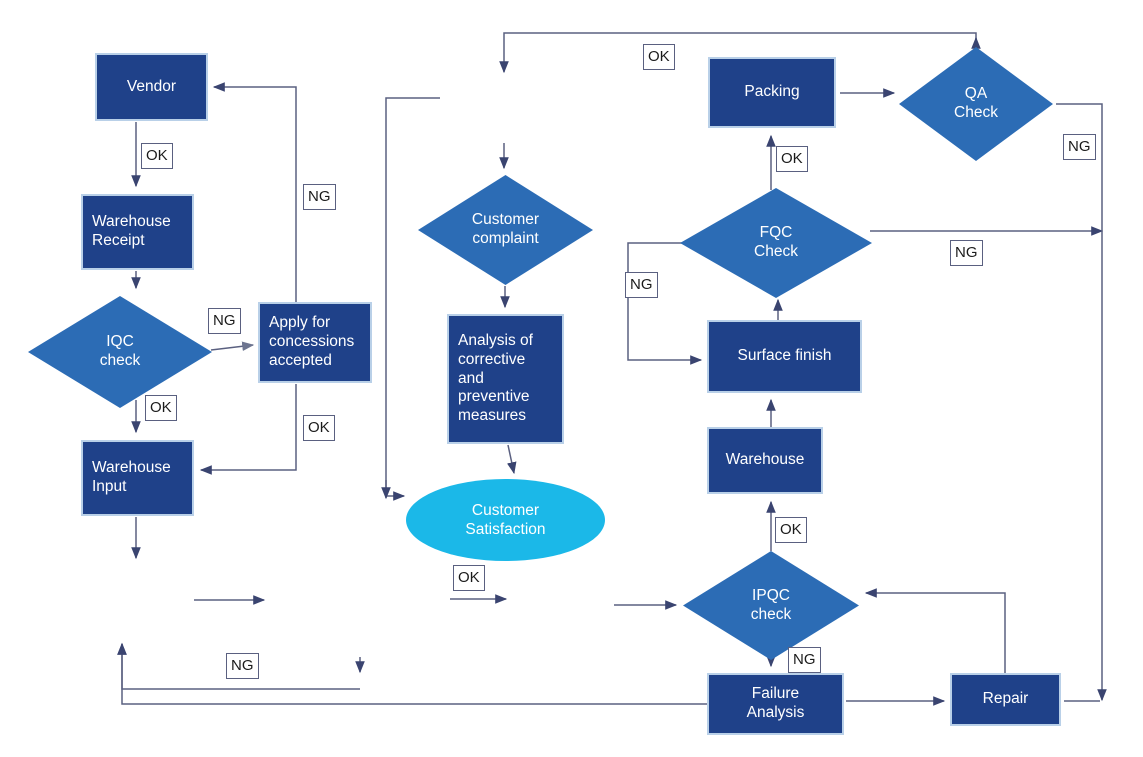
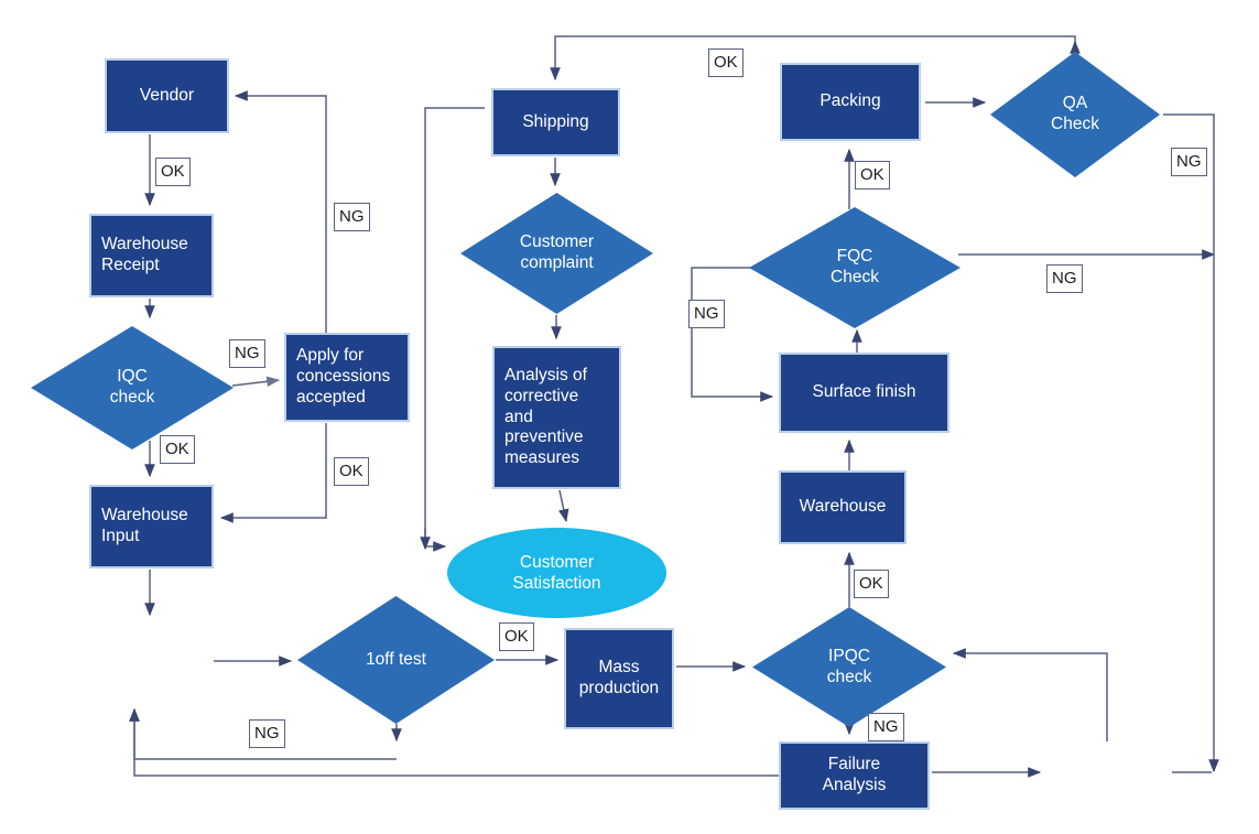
  Vendor
  Warehouse
  Receipt
  IQC
  check
  Apply for
  concessions
  accepted
  Warehouse
  Input
+ 1off test
+ Mass
+ production
+ Shipping
  Customer
  complaint
  Analysis of
  corrective
  and
  preventive
  measures
  Customer
  Satisfaction
  Packing
  QA
  Check
  FQC
  Check
  Surface finish
  Warehouse
  IPQC
  check
  Failure
  Analysis
- Repair
  OK
  NG
  OK
  NG
  OK
  OK
  NG
  OK
  NG
  NG
  NG
  OK
  NG
  OK
